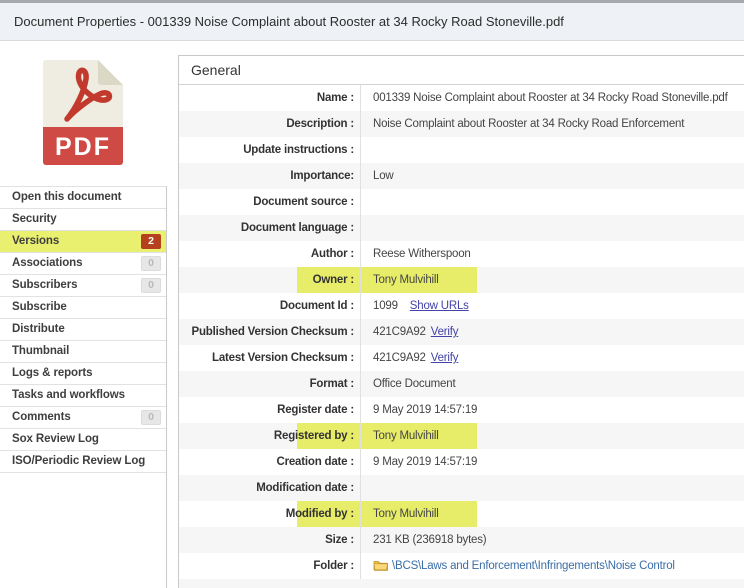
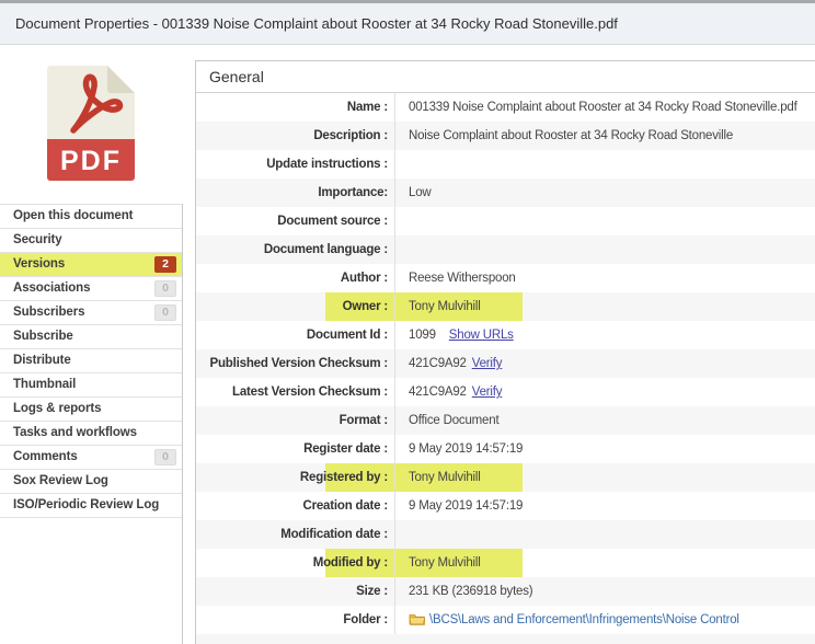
  Document Properties - 001339 Noise Complaint about Rooster at 34 Rocky Road Stoneville.pdf
  PDF
  Open this document
  Security
  Versions
  2
  Associations
  0
  Subscribers
  0
  Subscribe
  Distribute
  Thumbnail
  Logs & reports
  Tasks and workflows
  Comments
  0
  Sox Review Log
  ISO/Periodic Review Log
  General
  Name :
  001339 Noise Complaint about Rooster at 34 Rocky Road Stoneville.pdf
  Description :
- Noise Complaint about Rooster at 34 Rocky Road Enforcement
+ Noise Complaint about Rooster at 34 Rocky Road Stoneville
  Update instructions :
  Importance:
  Low
  Document source :
  Document language :
  Author :
  Reese Witherspoon
  Owner :
  Tony Mulvihill
  Document Id :
  1099 Show URLs
  Published Version Checksum :
  421C9A92 Verify
  Latest Version Checksum :
  421C9A92 Verify
  Format :
  Office Document
  Register date :
  9 May 2019 14:57:19
  Registered by :
  Tony Mulvihill
  Creation date :
  9 May 2019 14:57:19
  Modification date :
  Modified by :
  Tony Mulvihill
  Size :
  231 KB (236918 bytes)
  Folder :
  \BCS\Laws and Enforcement\Infringements\Noise Control
